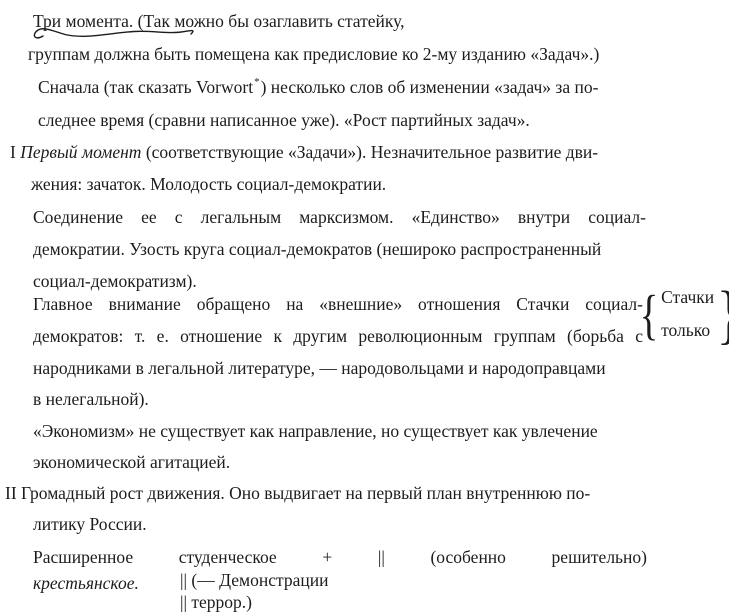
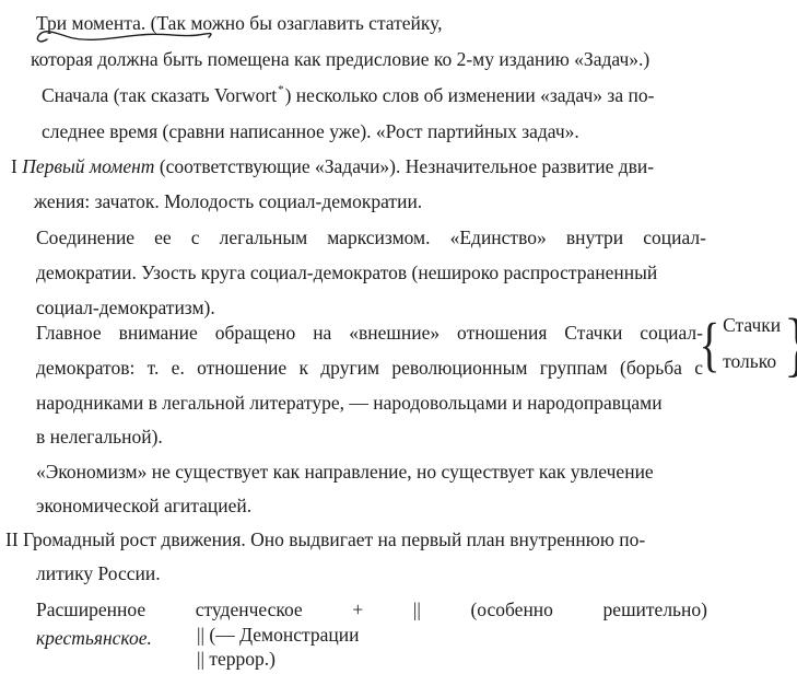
  Три момента. (Так можно бы озаглавить статейку,
- группам должна быть помещена как предисловие ко 2-му изданию «Задач».)
+ которая должна быть помещена как предисловие ко 2-му изданию «Задач».)
  Сначала (так сказать Vorwort*) несколько слов об изменении «задач» за по-
  следнее время (сравни написанное уже). «Рост партийных задач».
  I Первый момент (соответствующие «Задачи»). Незначительное развитие дви-
  жения: зачаток. Молодость социал-демократии.
  Соединение ее с легальным марксизмом. «Единство» внутри социал-
  демократии. Узость круга социал-демократов (нешироко распространенный
  социал-демократизм).
  Главное внимание обращено на «внешние» отношения Стачки социал-
  демократов: т. е. отношение к другим революционным группам (борьба с
  народниками в легальной литературе, — народовольцами и народоправцами
  в нелегальной).
  «Экономизм» не существует как направление, но существует как увлечение
  экономической агитацией.
  {
  Стачки
  только
  II Громадный рост движения. Оно выдвигает на первый план внутреннюю по-
  литику России.
  Расширенное студенческое + || (особенно решительно)
  крестьянское.
  || (— Демонстрации
  || террор.)
